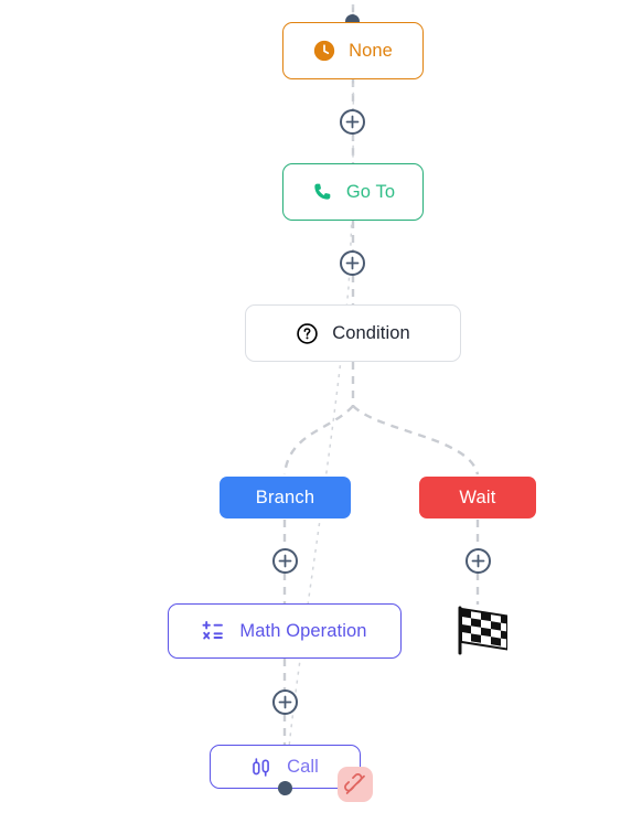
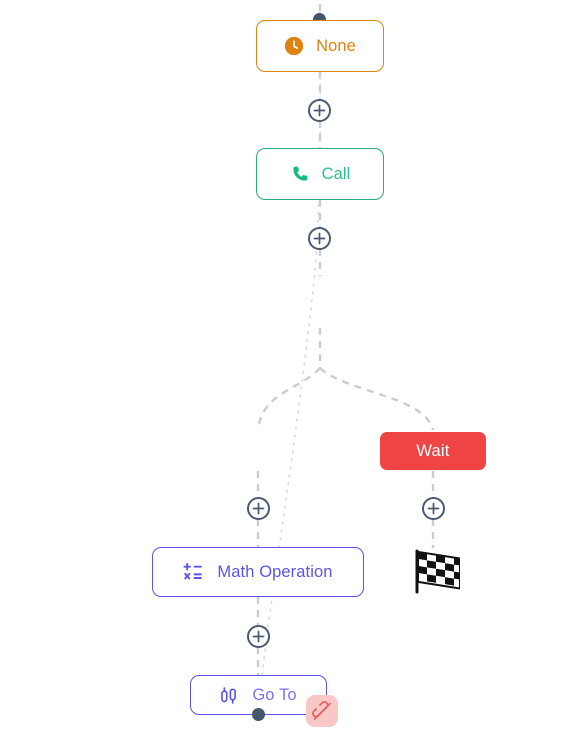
  None
- Go To
+ Call
- Condition
- Branch
  Wait
  Math Operation
- Call
+ Go To
